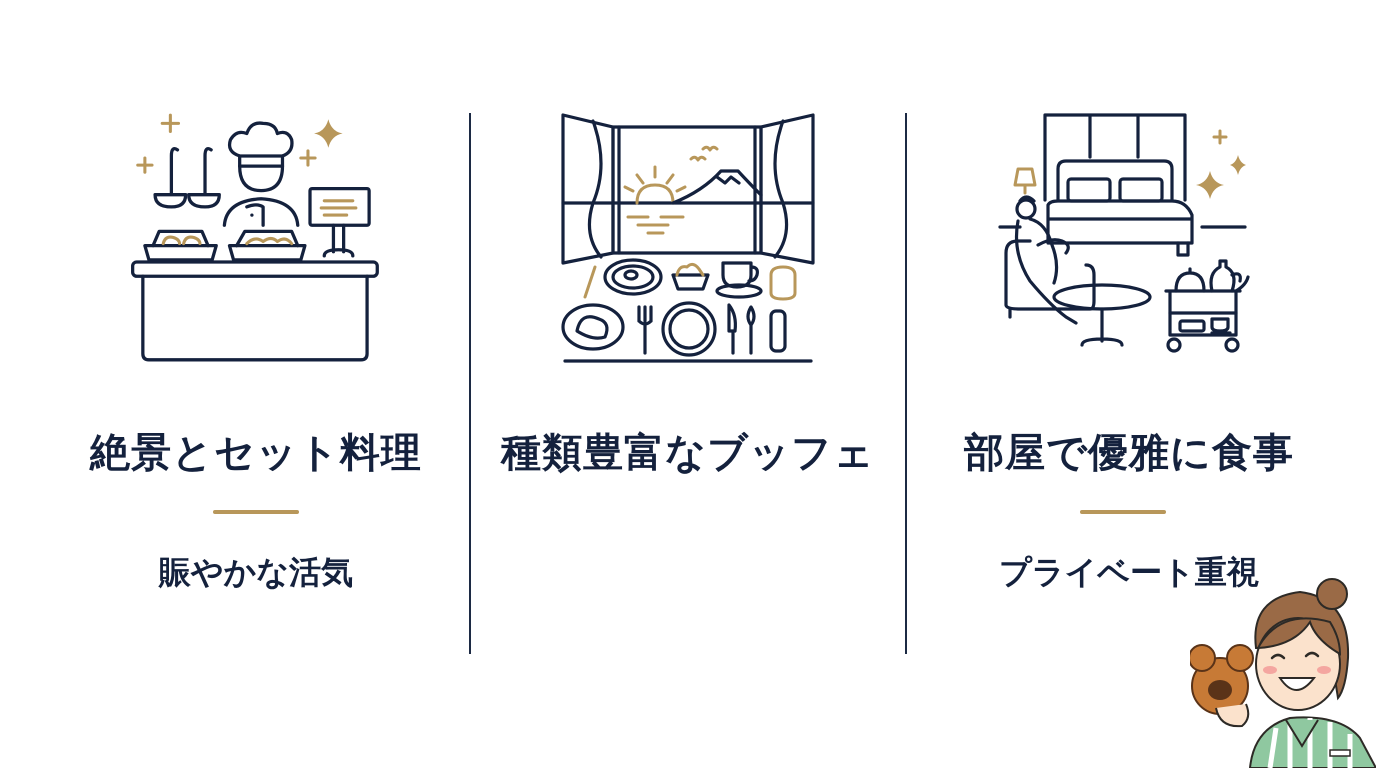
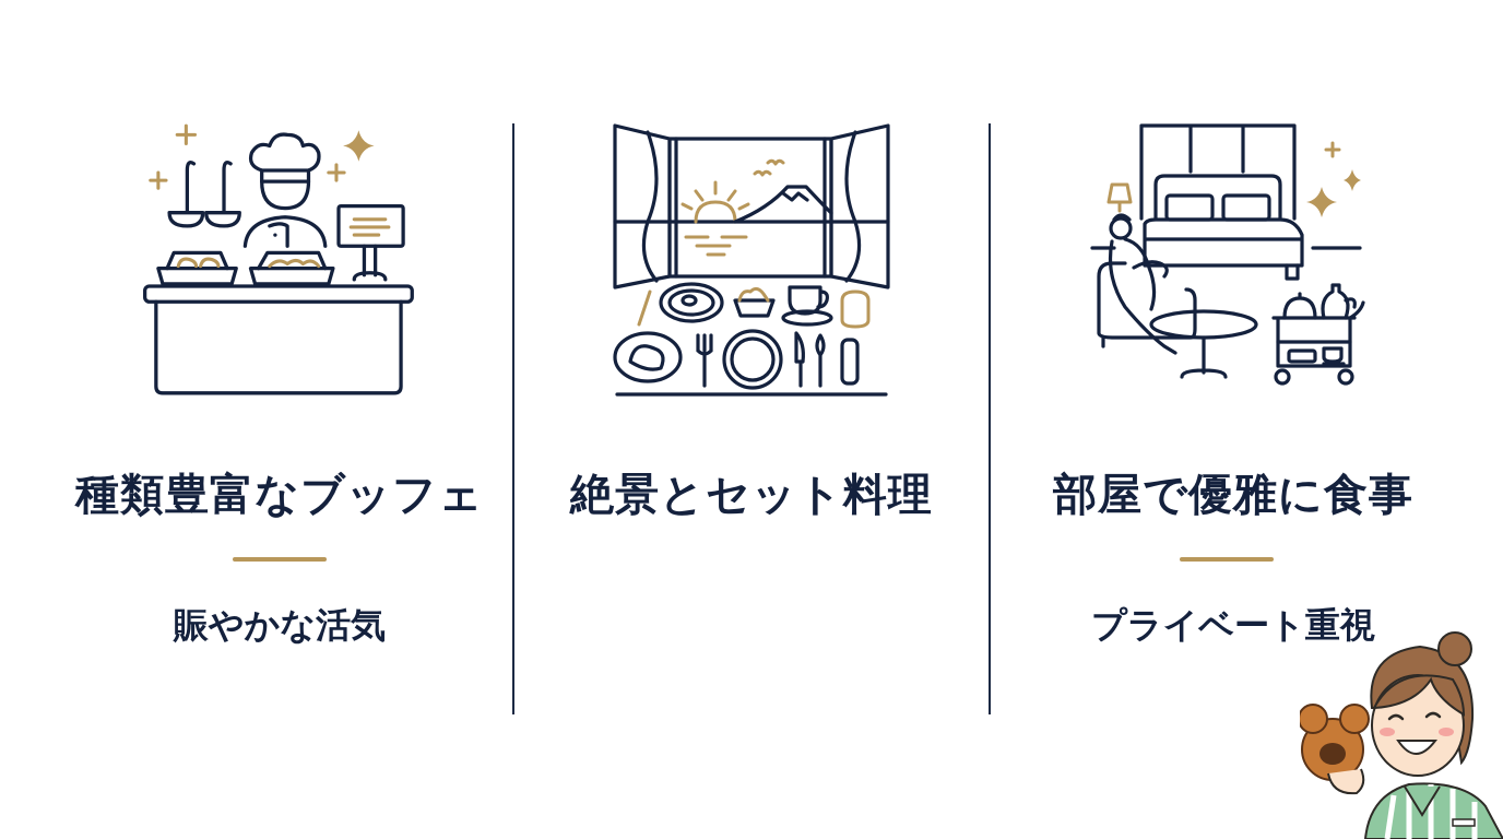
- 絶景とセット料理
+ 種類豊富なブッフェ
  賑やかな活気
- 種類豊富なブッフェ
+ 絶景とセット料理
  部屋で優雅に食事
  プライベート重視
